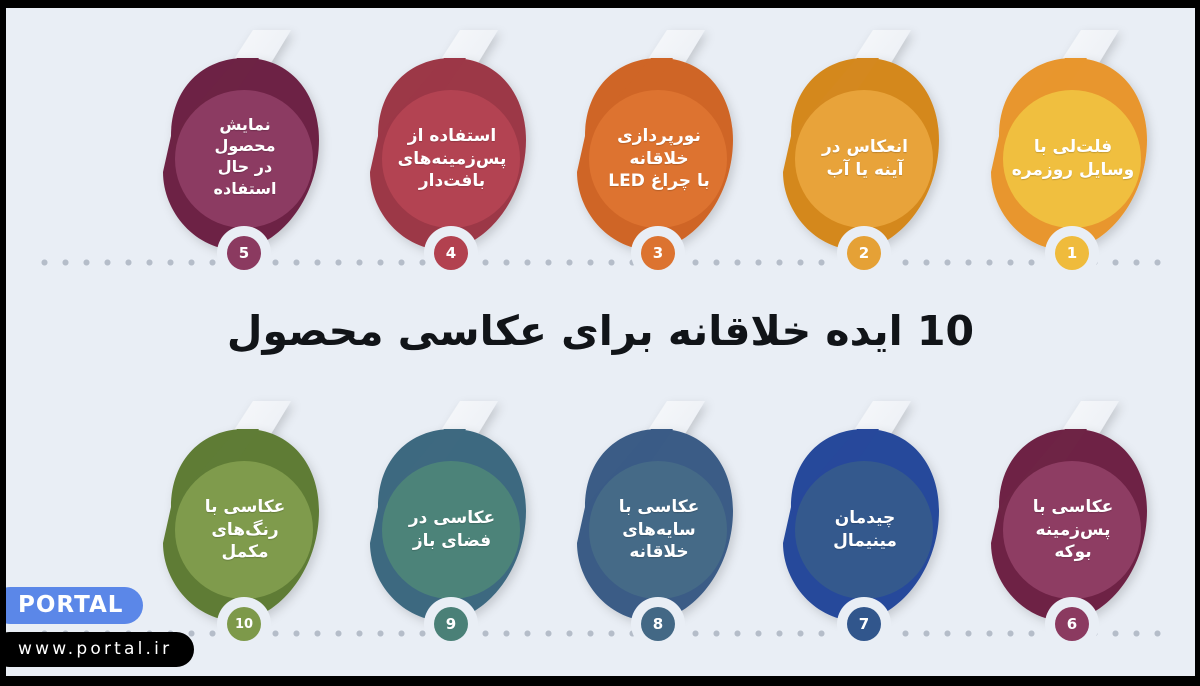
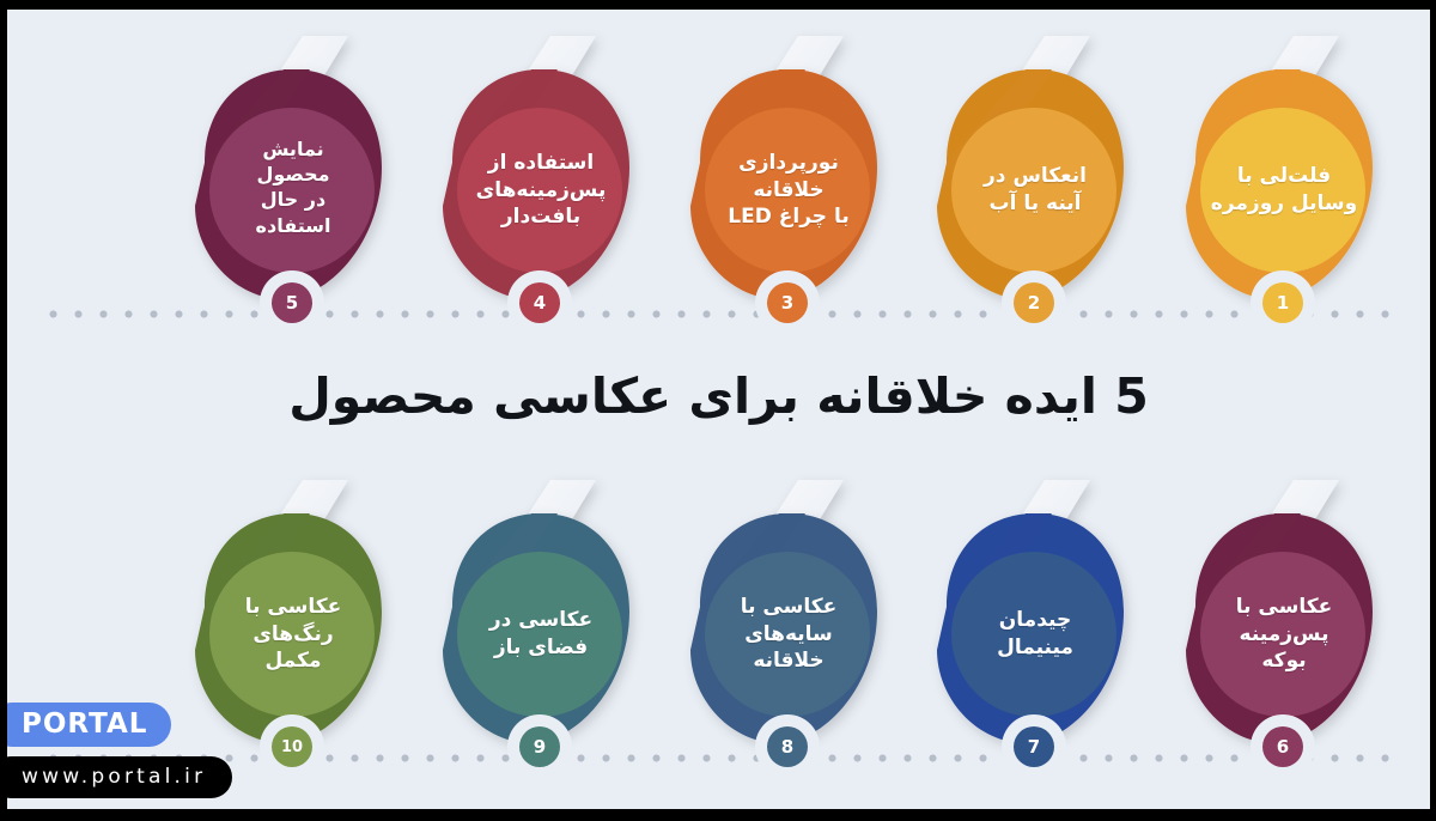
  فلت‌لی با
  وسایل روزمره
  1
  انعکاس در
  آینه یا آب
  2
  نورپردازی
  خلاقانه
  با چراغ LED
  3
  استفاده از
  پس‌زمینه‌های
  بافت‌دار
  4
  نمایش
  محصول
  در حال
  استفاده
  5
  عکاسی با
  پس‌زمینه
  بوکه
  6
  چیدمان
  مینیمال
  7
  عکاسی با
  سایه‌های
  خلاقانه
  8
  عکاسی در
  فضای باز
  9
  عکاسی با
  رنگ‌های
  مکمل
  10
- 10 ایده خلاقانه برای عکاسی محصول
+ 5 ایده خلاقانه برای عکاسی محصول
  PORTAL
  www.portal.ir
